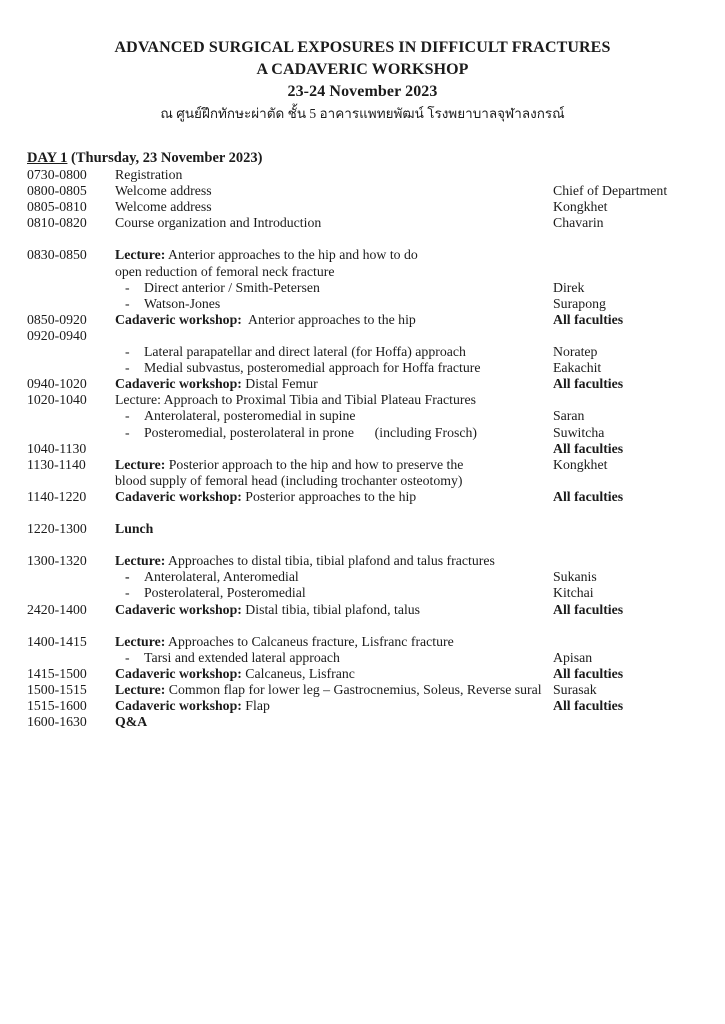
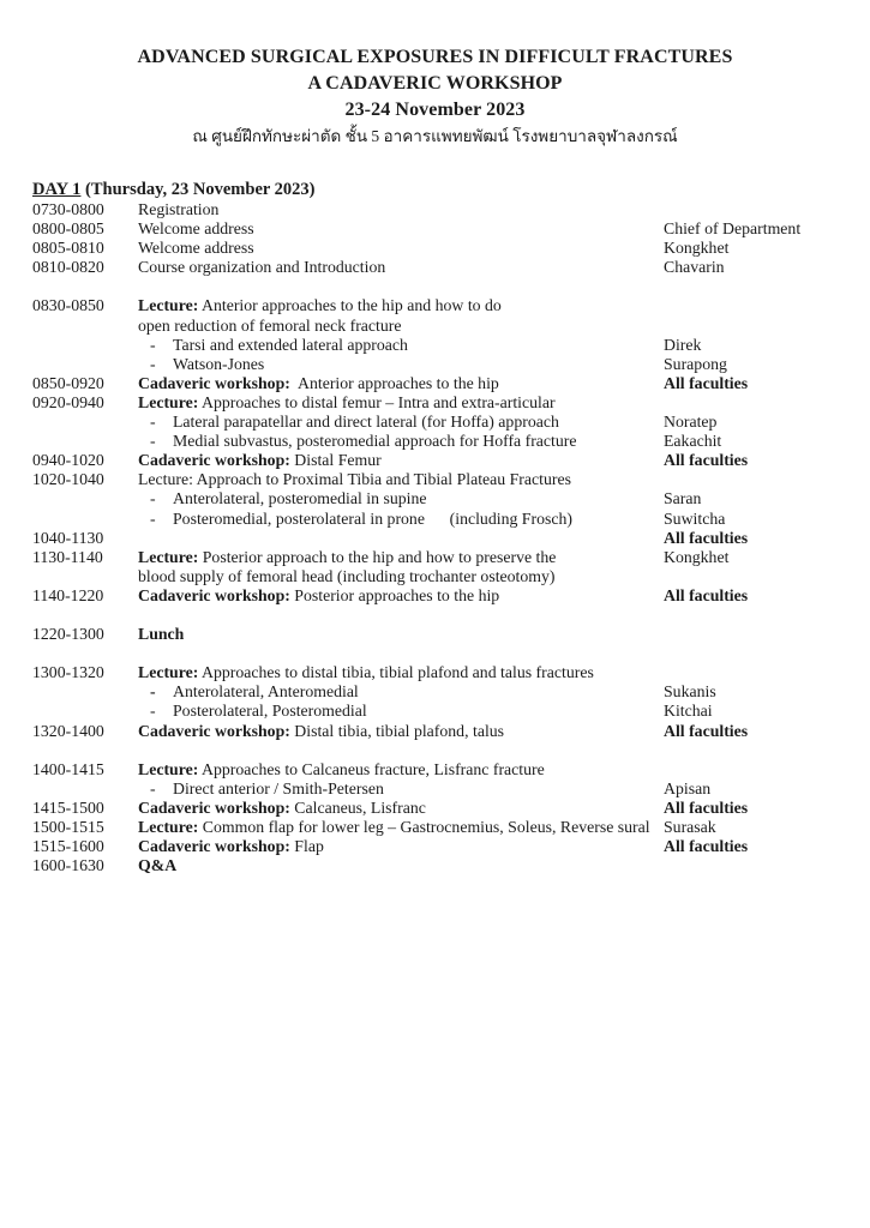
  ADVANCED SURGICAL EXPOSURES IN DIFFICULT FRACTURES
  A CADAVERIC WORKSHOP
  23-24 November 2023
  ณ ศูนย์ฝึกทักษะผ่าตัด ชั้น 5 อาคารแพทยพัฒน์ โรงพยาบาลจุฬาลงกรณ์
  DAY 1 (Thursday, 23 November 2023)
  0730-0800
  Registration
  0800-0805
  Welcome address
  Chief of Department
  0805-0810
  Welcome address
  Kongkhet
  0810-0820
  Course organization and Introduction
  Chavarin
  0830-0850
  Lecture: Anterior approaches to the hip and how to do
  open reduction of femoral neck fracture
- - Direct anterior / Smith-Petersen
+ - Tarsi and extended lateral approach
  Direk
  - Watson-Jones
  Surapong
  0850-0920
  Cadaveric workshop: Anterior approaches to the hip
  All faculties
  0920-0940
+ Lecture: Approaches to distal femur – Intra and extra-articular
  - Lateral parapatellar and direct lateral (for Hoffa) approach
  Noratep
  - Medial subvastus, posteromedial approach for Hoffa fracture
  Eakachit
  0940-1020
  Cadaveric workshop: Distal Femur
  All faculties
  1020-1040
  Lecture: Approach to Proximal Tibia and Tibial Plateau Fractures
  - Anterolateral, posteromedial in supine
  Saran
  - Posteromedial, posterolateral in prone (including Frosch)
  Suwitcha
  1040-1130
  All faculties
  1130-1140
  Lecture: Posterior approach to the hip and how to preserve the
  Kongkhet
  blood supply of femoral head (including trochanter osteotomy)
  1140-1220
  Cadaveric workshop: Posterior approaches to the hip
  All faculties
  1220-1300
  Lunch
  1300-1320
  Lecture: Approaches to distal tibia, tibial plafond and talus fractures
  - Anterolateral, Anteromedial
  Sukanis
  - Posterolateral, Posteromedial
  Kitchai
- 2420-1400
+ 1320-1400
  Cadaveric workshop: Distal tibia, tibial plafond, talus
  All faculties
  1400-1415
  Lecture: Approaches to Calcaneus fracture, Lisfranc fracture
- - Tarsi and extended lateral approach
+ - Direct anterior / Smith-Petersen
  Apisan
  1415-1500
  Cadaveric workshop: Calcaneus, Lisfranc
  All faculties
  1500-1515
  Lecture: Common flap for lower leg – Gastrocnemius, Soleus, Reverse sural
  Surasak
  1515-1600
  Cadaveric workshop: Flap
  All faculties
  1600-1630
  Q&A
